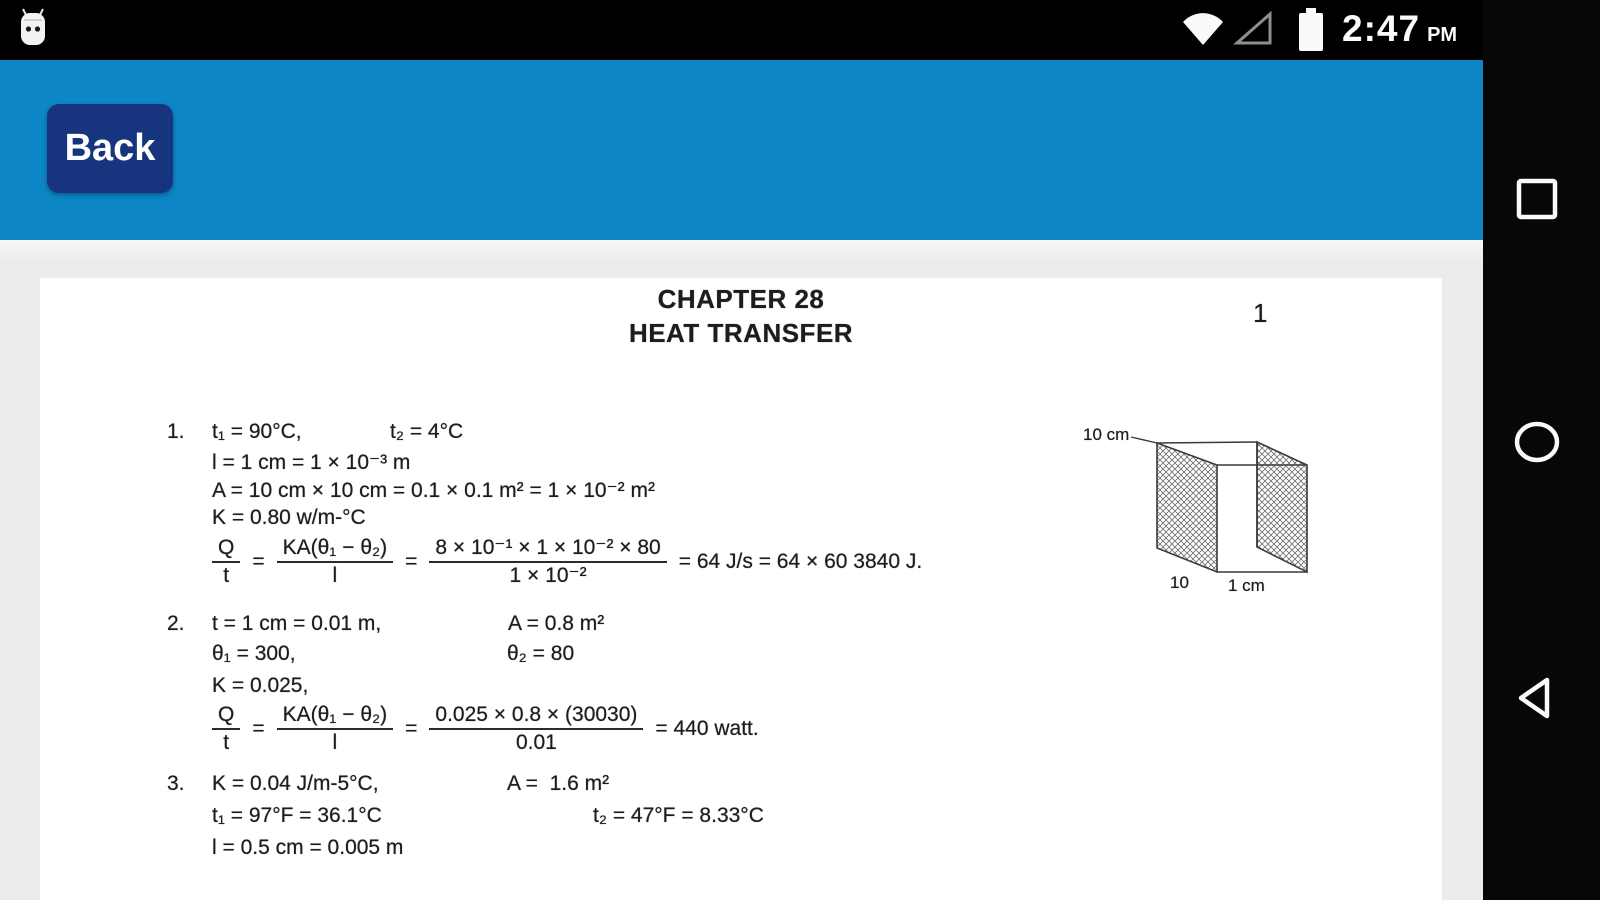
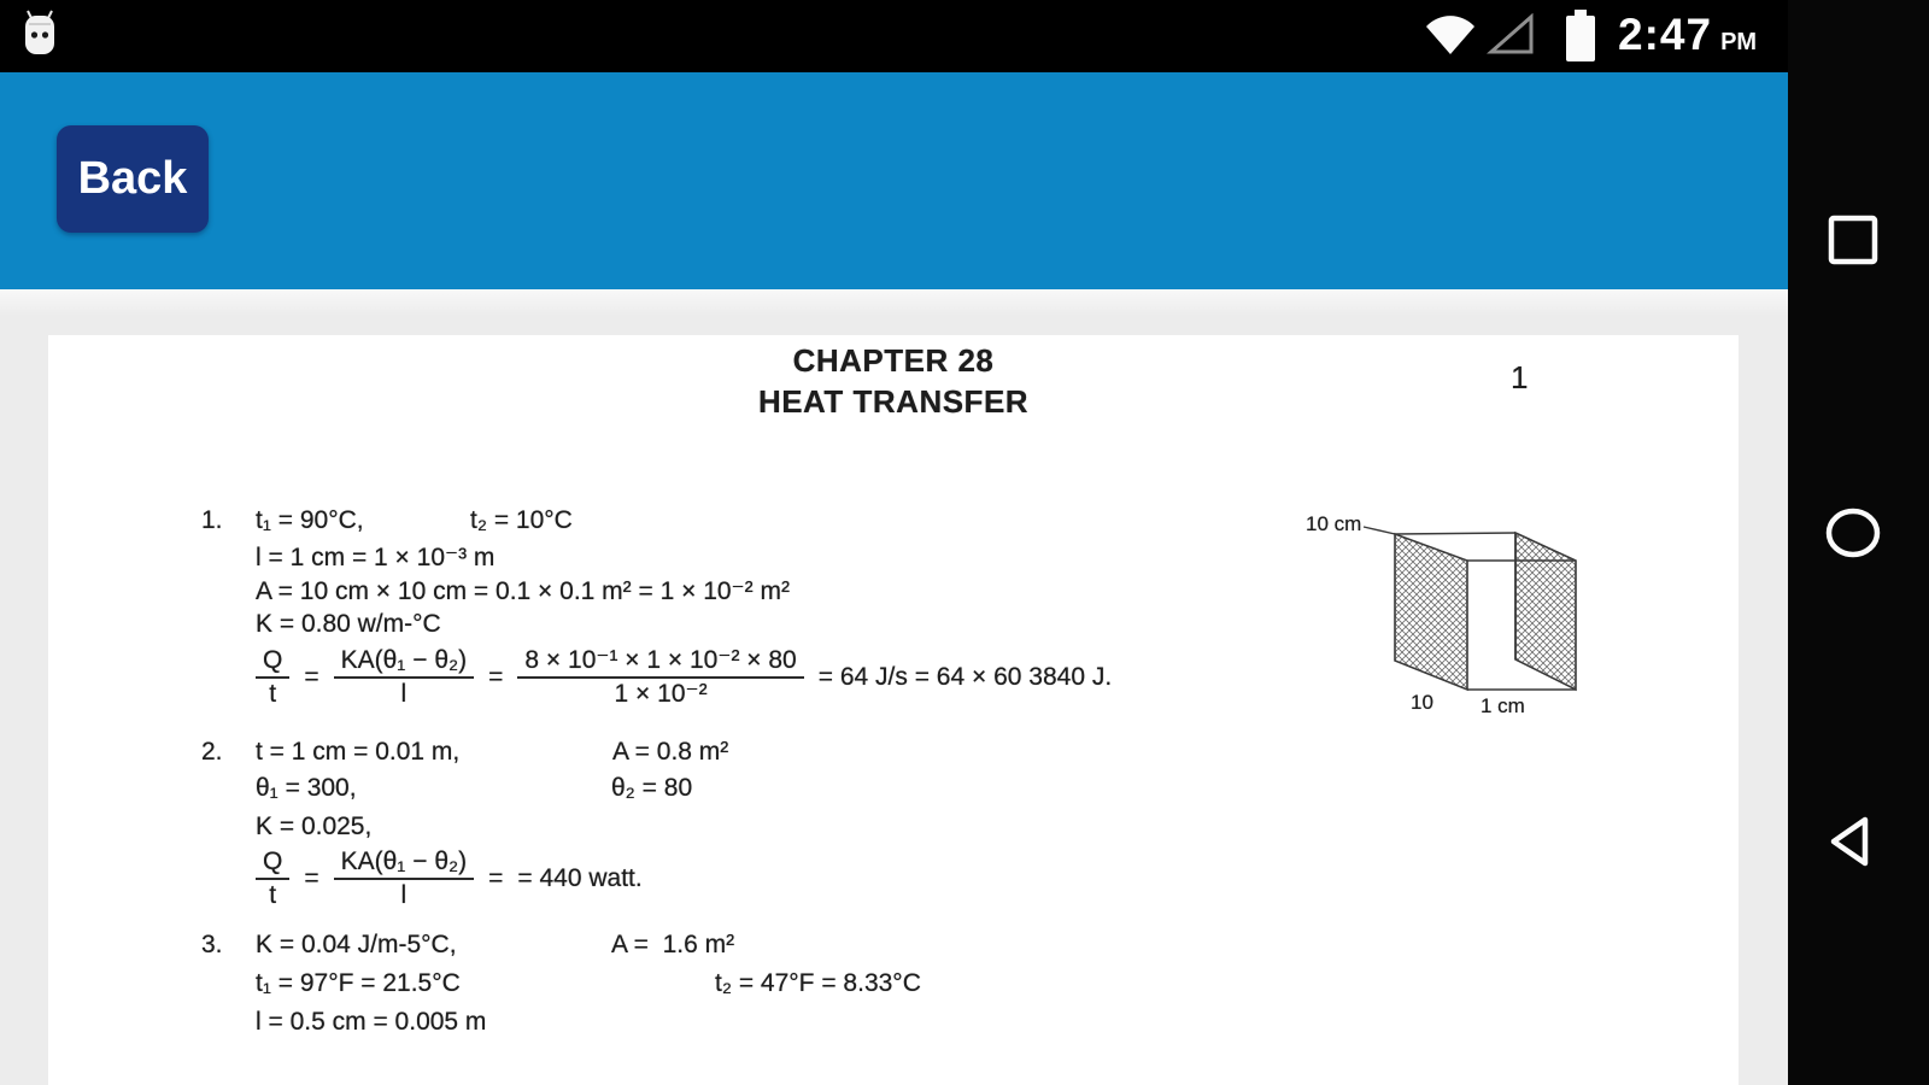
  2:47
  PM
  Back
  CHAPTER 28
  HEAT TRANSFER
  1
  1.
  t₁ = 90°C,
- t₂ = 4°C
+ t₂ = 10°C
  l = 1 cm = 1 × 10⁻³ m
  A = 10 cm × 10 cm = 0.1 × 0.1 m² = 1 × 10⁻² m²
  K = 0.80 w/m-°C
  Q
  t
  =
  KA(θ₁ − θ₂)
  l
  =
  8 × 10⁻¹ × 1 × 10⁻² × 80
  1 × 10⁻²
  = 64 J/s = 64 × 60 3840 J.
  2.
  t = 1 cm = 0.01 m,
  A = 0.8 m²
  θ₁ = 300,
  θ₂ = 80
  K = 0.025,
  Q
  t
  =
  KA(θ₁ − θ₂)
  l
  =
- 0.025 × 0.8 × (30030)
- 0.01
  = 440 watt.
  3.
  K = 0.04 J/m-5°C,
  A = 1.6 m²
- t₁ = 97°F = 36.1°C
+ t₁ = 97°F = 21.5°C
  t₂ = 47°F = 8.33°C
  l = 0.5 cm = 0.005 m
  10 cm
  10
  1 cm
